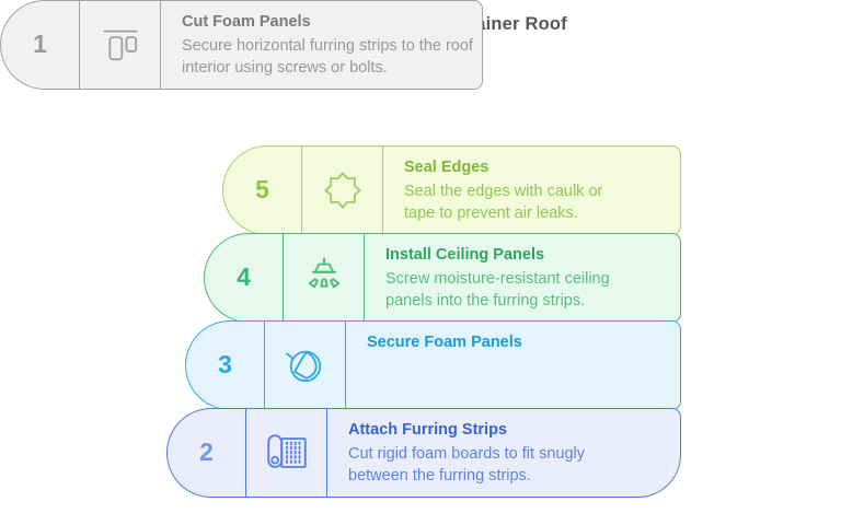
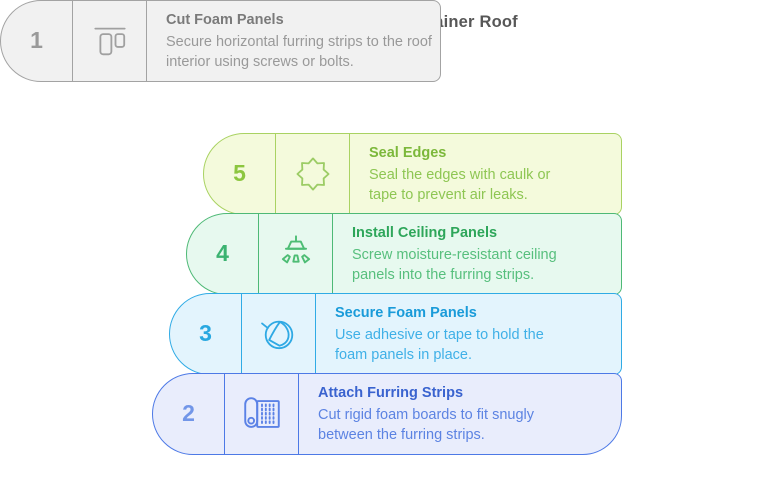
  5
  Seal Edges
  Seal the edges with caulk or
  tape to prevent air leaks.
  4
  Install Ceiling Panels
  Screw moisture-resistant ceiling
  panels into the furring strips.
  3
  Secure Foam Panels
+ Use adhesive or tape to hold the
+ foam panels in place.
  2
  Attach Furring Strips
  Cut rigid foam boards to fit snugly
  between the furring strips.
  1
  Cut Foam Panels
  Secure horizontal furring strips to the roof
  interior using screws or bolts.
